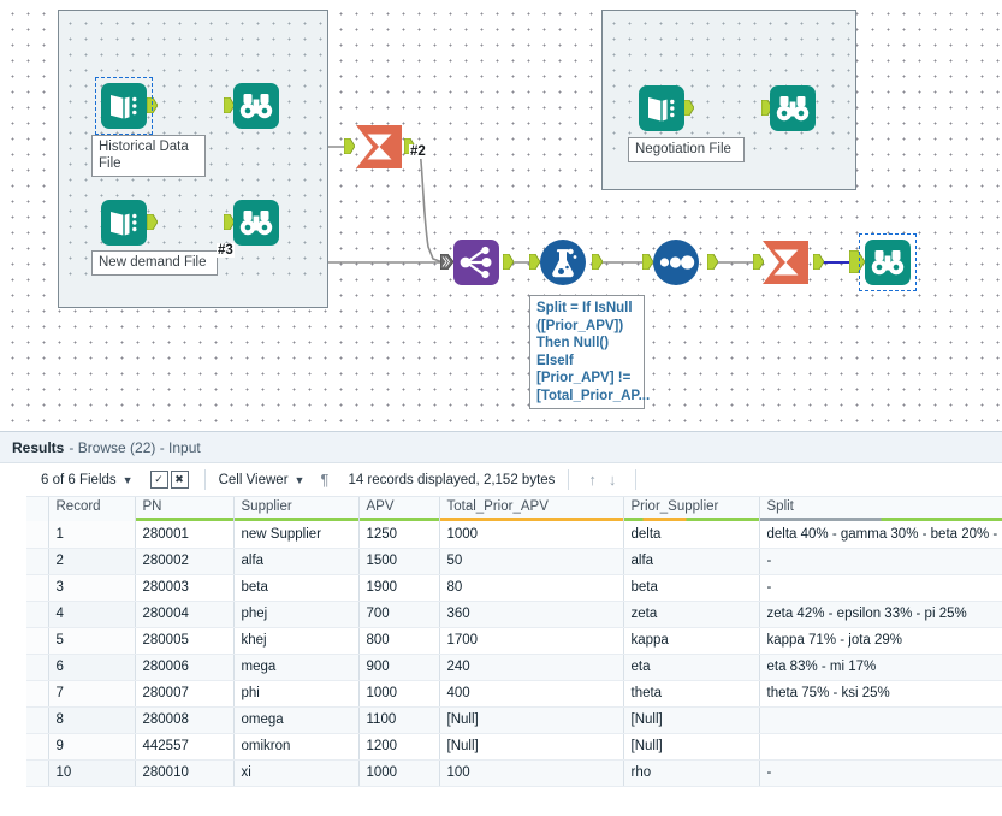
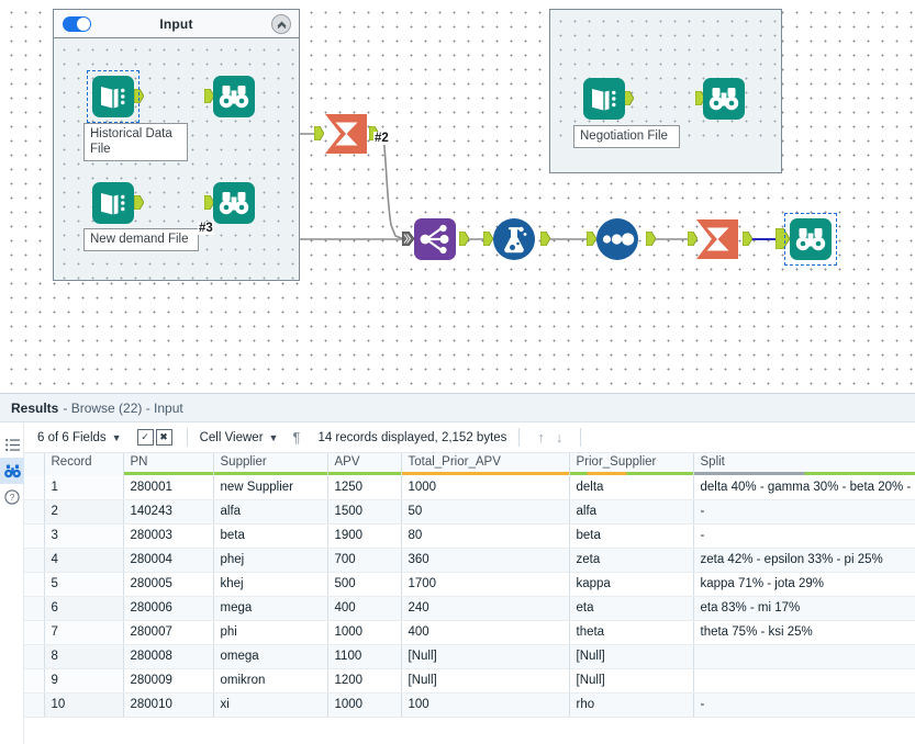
+ Input
  Historical Data
  File
  New demand File
  Negotiation File
  #2
  #3
- Split = If IsNull
- ([Prior_APV])
- Then Null()
- ElseIf
- [Prior_APV] !=
- [Total_Prior_AP...
  Results
  - Browse (22) - Input
+ ?
  6 of 6 Fields
  ▼
  ✓
  ✖
  Cell Viewer
  ▼
  ¶
  14 records displayed, 2,152 bytes
  ↑
  ↓
  	Record	PN	Supplier	APV	Total_Prior_APV	Prior_Supplier	Split
  	1	280001	new Supplier	1250	1000	delta	delta 40% - gamma 30% - beta 20% -
- 	2	280002	alfa	1500	50	alfa	-
+ 	2	140243	alfa	1500	50	alfa	-
  	3	280003	beta	1900	80	beta	-
  	4	280004	phej	700	360	zeta	zeta 42% - epsilon 33% - pi 25%
- 	5	280005	khej	800	1700	kappa	kappa 71% - jota 29%
+ 	5	280005	khej	500	1700	kappa	kappa 71% - jota 29%
- 	6	280006	mega	900	240	eta	eta 83% - mi 17%
+ 	6	280006	mega	400	240	eta	eta 83% - mi 17%
  	7	280007	phi	1000	400	theta	theta 75% - ksi 25%
  	8	280008	omega	1100	[Null]	[Null]
- 	9	442557	omikron	1200	[Null]	[Null]
+ 	9	280009	omikron	1200	[Null]	[Null]
  	10	280010	xi	1000	100	rho	-
